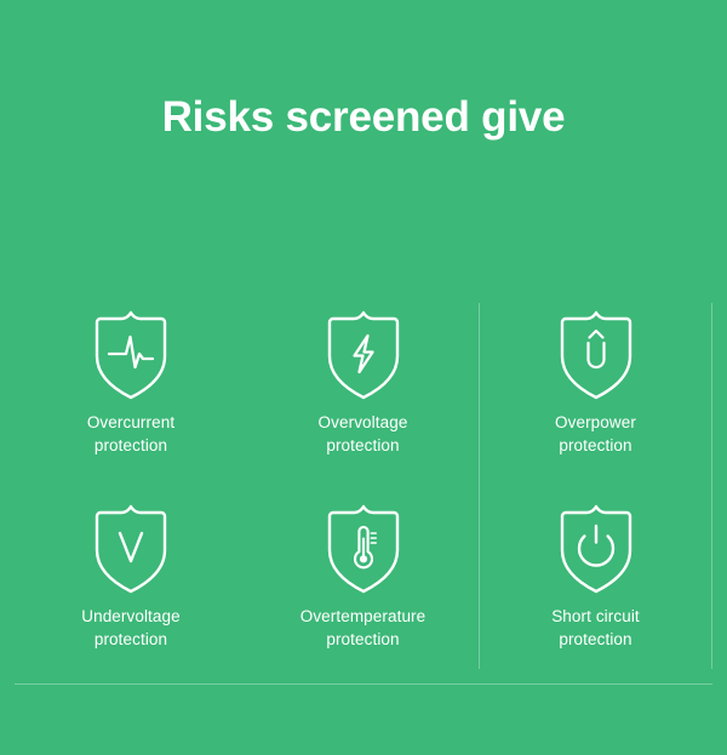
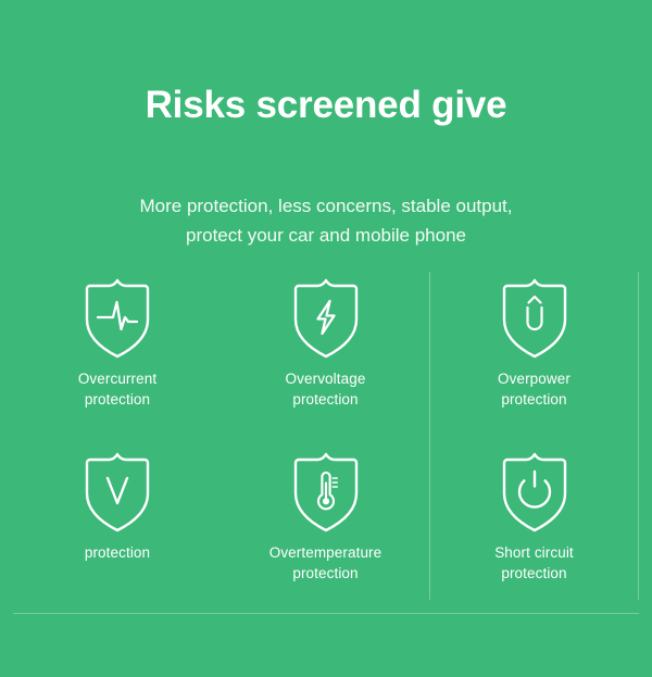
  Risks screened give
+ More protection, less concerns, stable output,
+ protect your car and mobile phone
  Overcurrent
  protection
  Overvoltage
  protection
  Overpower
  protection
- Undervoltage
  protection
  Overtemperature
  protection
  Short circuit
  protection
